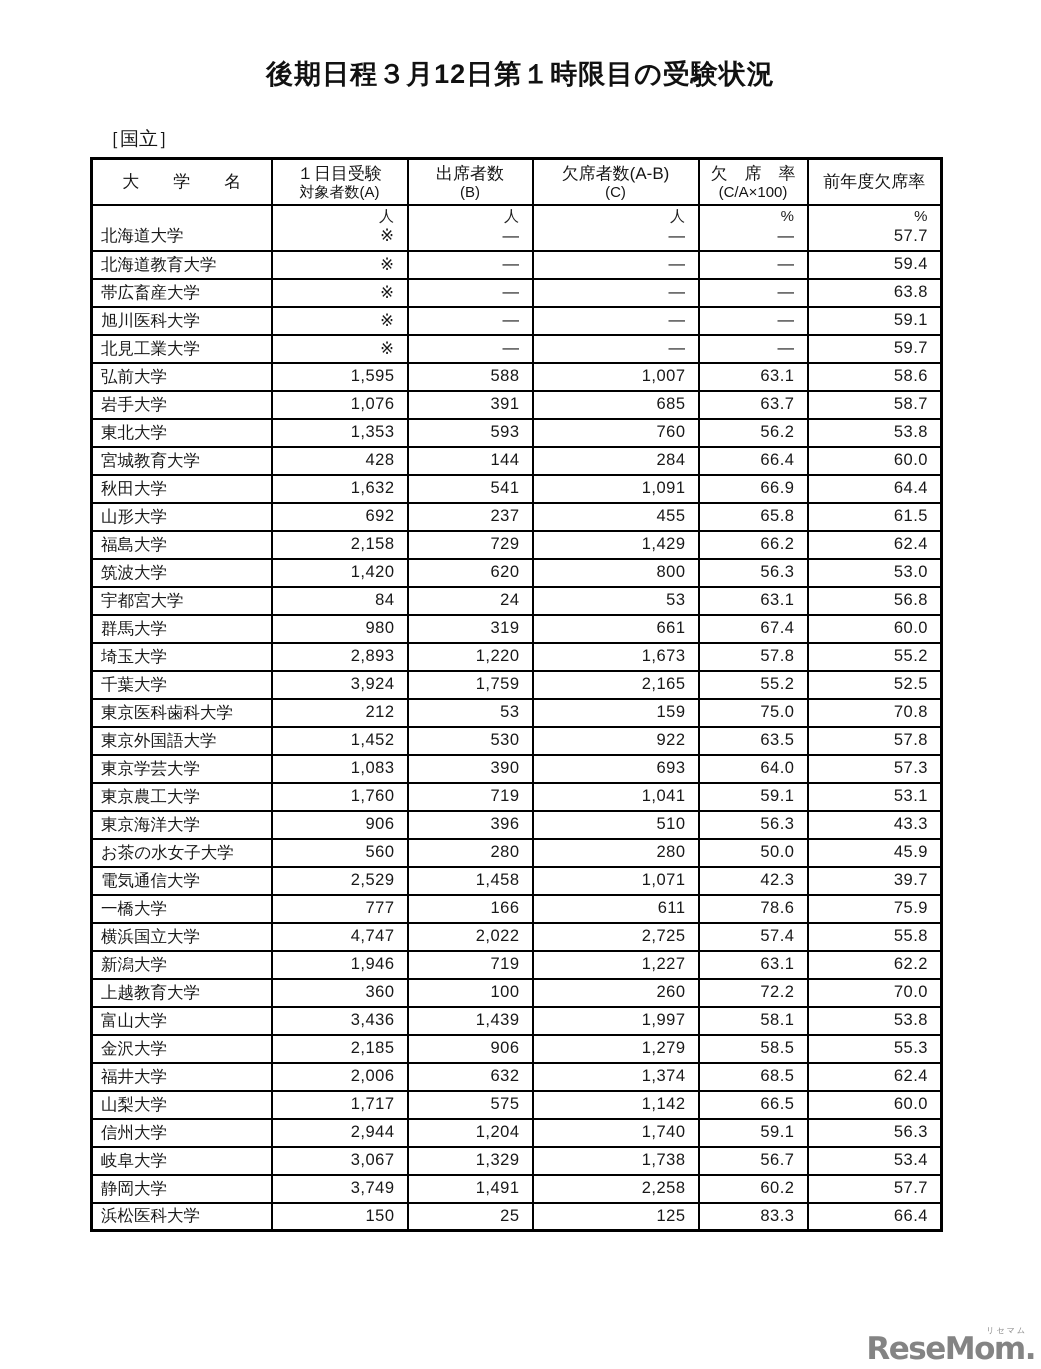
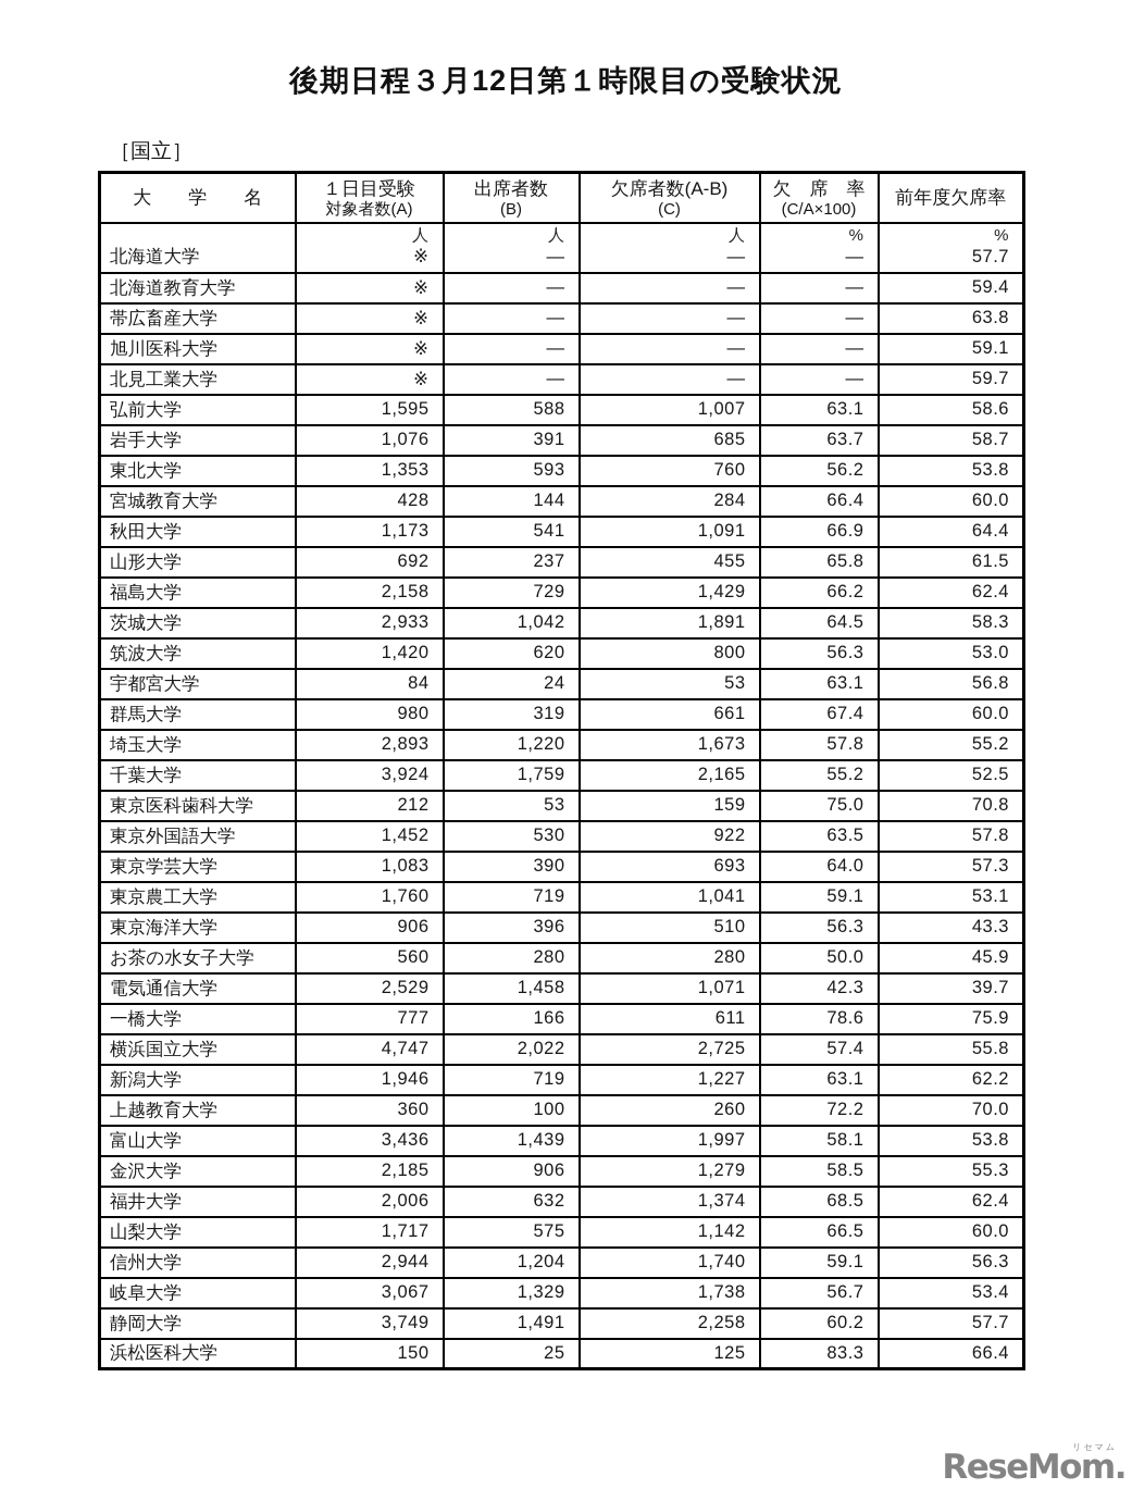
  後期日程３月12日第１時限目の受験状況
  ［国立］
  大 学 名	１日目受験対象者数(A)	出席者数(B)	欠席者数(A-B)(C)	欠 席 率(C/A×100)	前年度欠席率
  北海道大学	人※	人—	人—	%—	%57.7
  北海道教育大学	※	—	—	—	59.4
  帯広畜産大学	※	—	—	—	63.8
  旭川医科大学	※	—	—	—	59.1
  北見工業大学	※	—	—	—	59.7
  弘前大学	1,595	588	1,007	63.1	58.6
  岩手大学	1,076	391	685	63.7	58.7
  東北大学	1,353	593	760	56.2	53.8
  宮城教育大学	428	144	284	66.4	60.0
- 秋田大学	1,632	541	1,091	66.9	64.4
+ 秋田大学	1,173	541	1,091	66.9	64.4
  山形大学	692	237	455	65.8	61.5
  福島大学	2,158	729	1,429	66.2	62.4
+ 茨城大学	2,933	1,042	1,891	64.5	58.3
  筑波大学	1,420	620	800	56.3	53.0
  宇都宮大学	84	24	53	63.1	56.8
  群馬大学	980	319	661	67.4	60.0
  埼玉大学	2,893	1,220	1,673	57.8	55.2
  千葉大学	3,924	1,759	2,165	55.2	52.5
  東京医科歯科大学	212	53	159	75.0	70.8
  東京外国語大学	1,452	530	922	63.5	57.8
  東京学芸大学	1,083	390	693	64.0	57.3
  東京農工大学	1,760	719	1,041	59.1	53.1
  東京海洋大学	906	396	510	56.3	43.3
  お茶の水女子大学	560	280	280	50.0	45.9
  電気通信大学	2,529	1,458	1,071	42.3	39.7
  一橋大学	777	166	611	78.6	75.9
  横浜国立大学	4,747	2,022	2,725	57.4	55.8
  新潟大学	1,946	719	1,227	63.1	62.2
  上越教育大学	360	100	260	72.2	70.0
  富山大学	3,436	1,439	1,997	58.1	53.8
  金沢大学	2,185	906	1,279	58.5	55.3
  福井大学	2,006	632	1,374	68.5	62.4
  山梨大学	1,717	575	1,142	66.5	60.0
  信州大学	2,944	1,204	1,740	59.1	56.3
  岐阜大学	3,067	1,329	1,738	56.7	53.4
  静岡大学	3,749	1,491	2,258	60.2	57.7
  浜松医科大学	150	25	125	83.3	66.4
  リセマム
  ReseMom.
